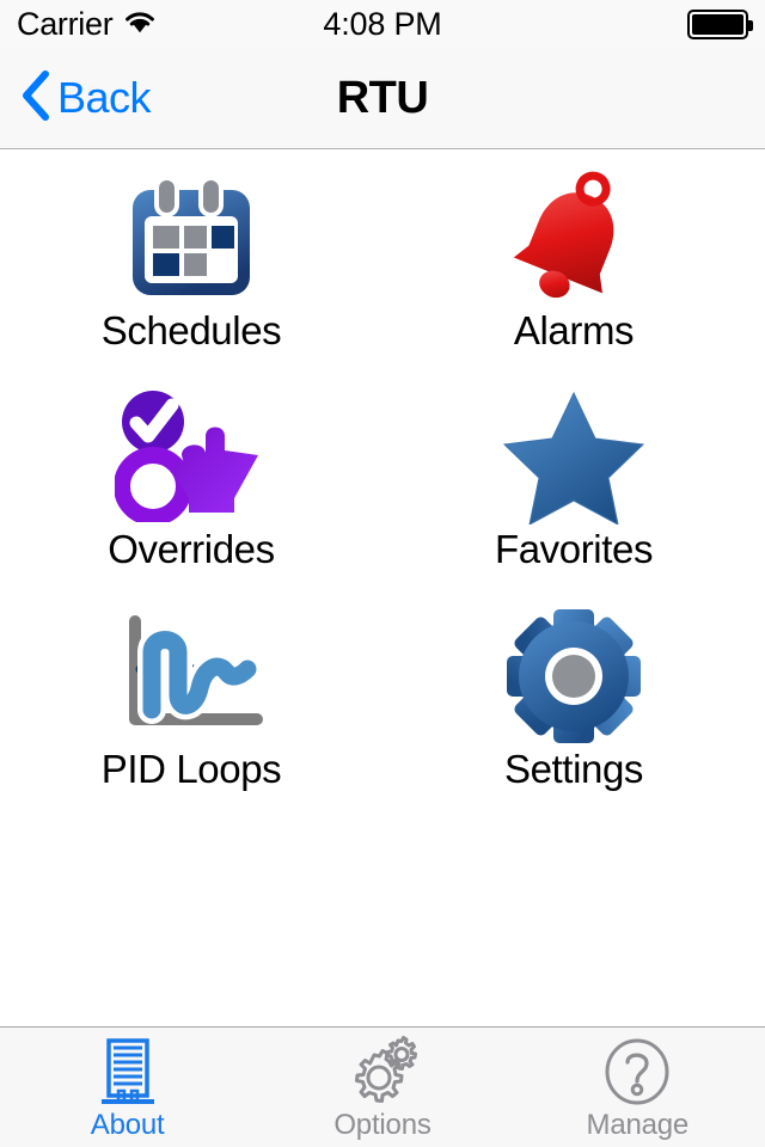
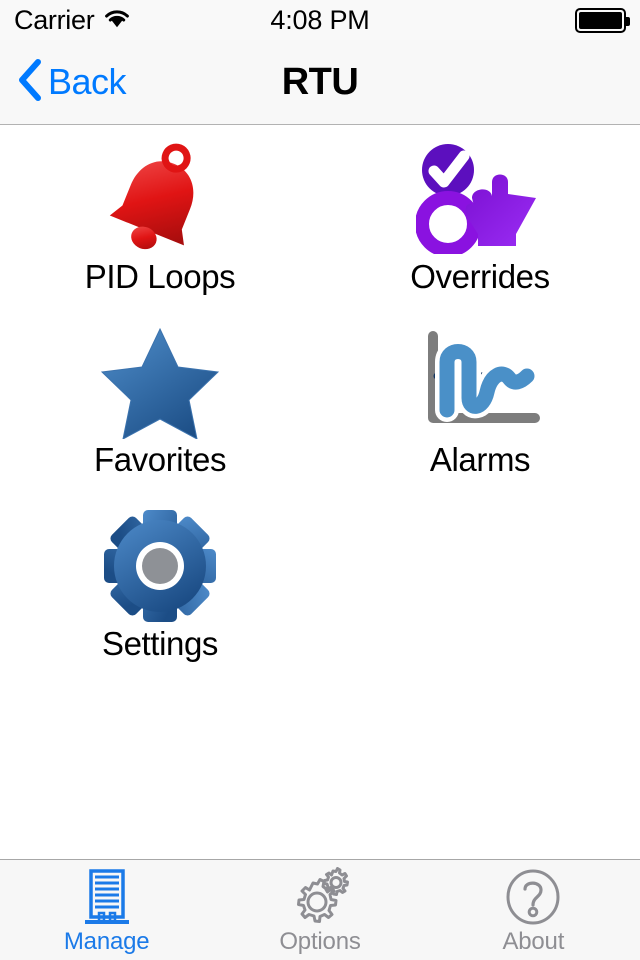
  Carrier
  4:08 PM
  Back
  RTU
- Schedules
- Alarms
+ PID Loops
  Overrides
  Favorites
- PID Loops
+ Alarms
  Settings
- About
+ Manage
  Options
- Manage
+ About
